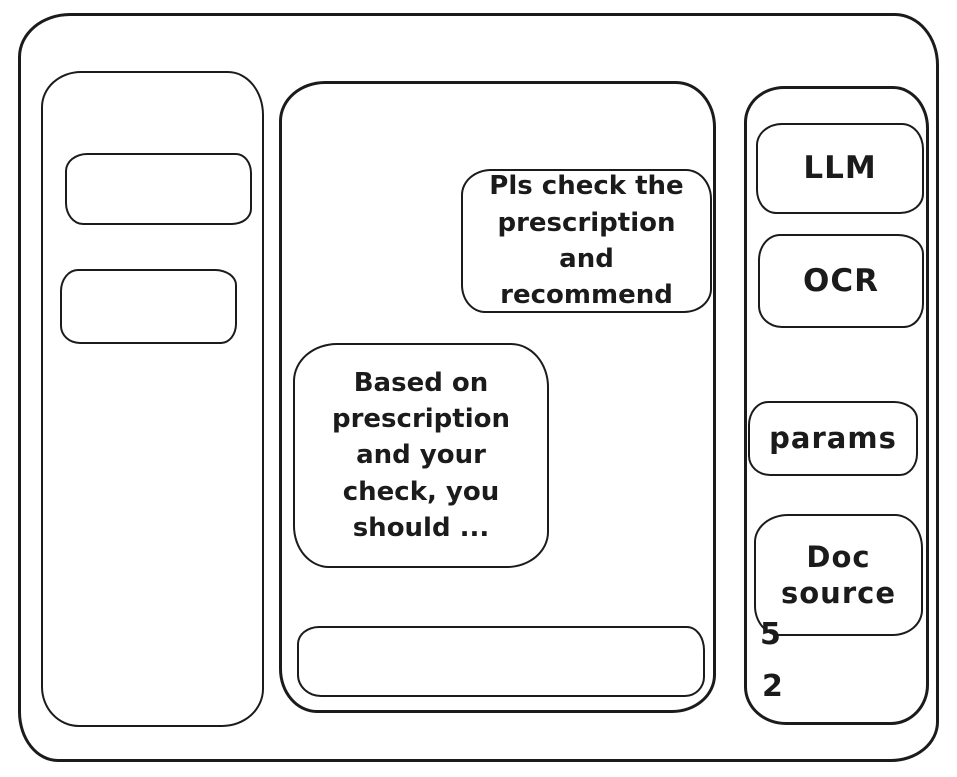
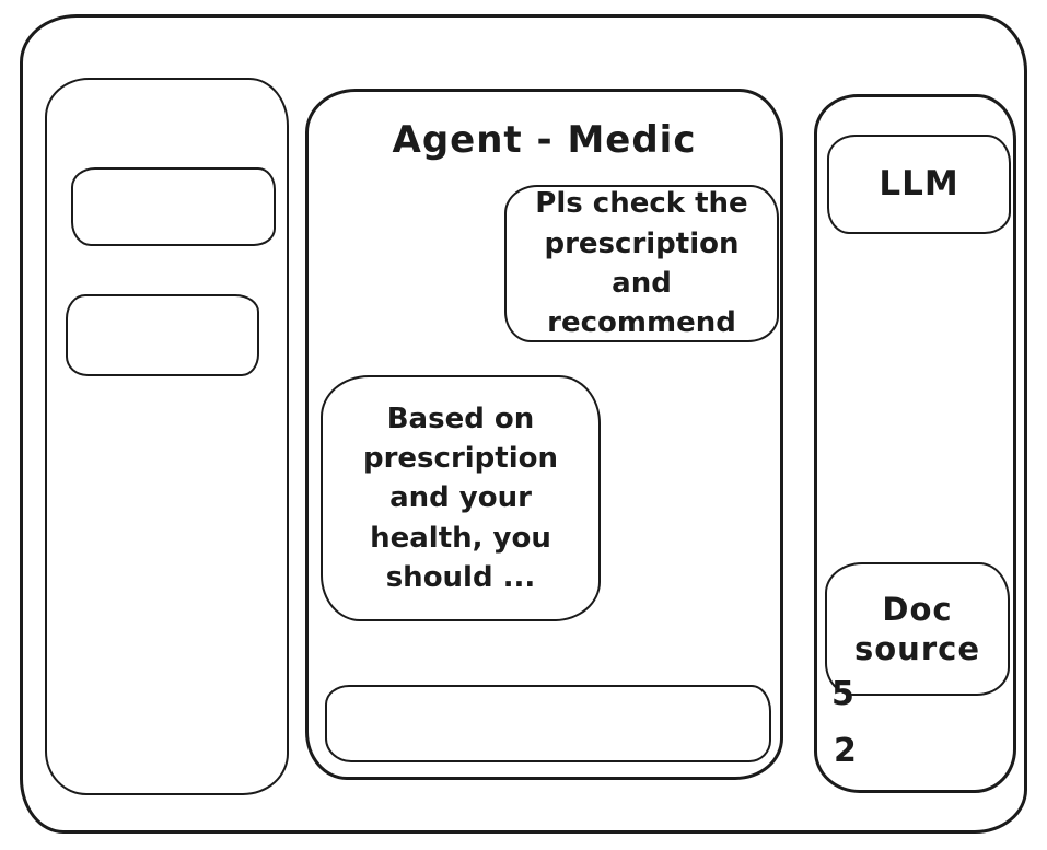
+ Agent - Medic
  Pls check the prescription and recommend
- Based on prescription and your check, you should ...
+ Based on prescription and your health, you should ...
  LLM
- OCR
- params
  Doc source
  5
  2
